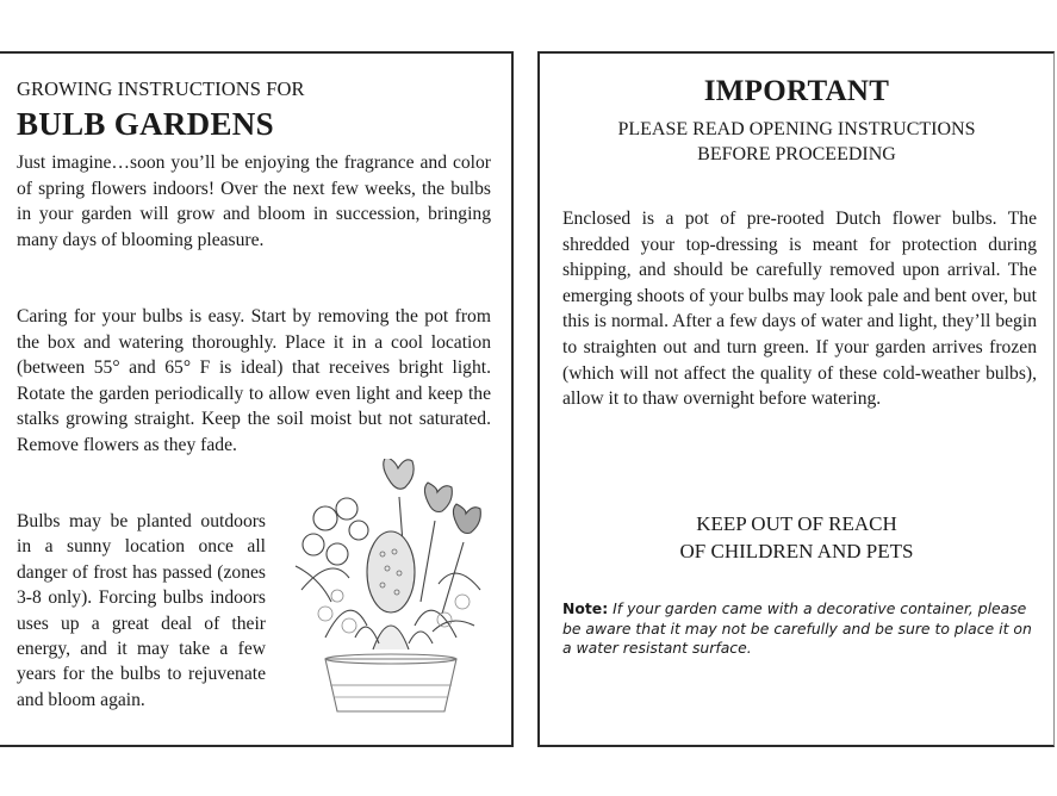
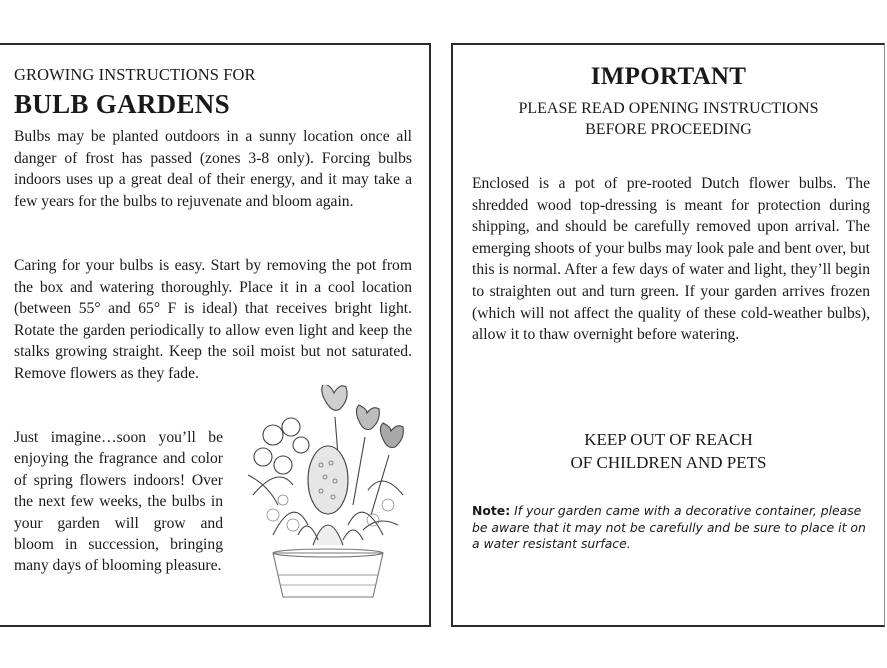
  GROWING INSTRUCTIONS FOR
  BULB GARDENS
- Just imagine…soon you’ll be enjoying the fragrance and color of spring flowers indoors! Over the next few weeks, the bulbs in your garden will grow and bloom in succession, bringing many days of blooming pleasure.
+ Bulbs may be planted outdoors in a sunny location once all danger of frost has passed (zones 3-8 only). Forcing bulbs indoors uses up a great deal of their energy, and it may take a few years for the bulbs to rejuvenate and bloom again.
  Caring for your bulbs is easy. Start by removing the pot from the box and watering thoroughly. Place it in a cool location (between 55° and 65° F is ideal) that receives bright light. Rotate the garden periodically to allow even light and keep the stalks growing straight. Keep the soil moist but not saturated. Remove flowers as they fade.
- Bulbs may be planted outdoors in a sunny location once all danger of frost has passed (zones 3-8 only). Forcing bulbs indoors uses up a great deal of their energy, and it may take a few years for the bulbs to rejuvenate and bloom again.
+ Just imagine…soon you’ll be enjoying the fragrance and color of spring flowers indoors! Over the next few weeks, the bulbs in your garden will grow and bloom in succession, bringing many days of blooming pleasure.
  IMPORTANT
  PLEASE READ OPENING INSTRUCTIONS
  BEFORE PROCEEDING
- Enclosed is a pot of pre-rooted Dutch flower bulbs. The shredded your top-dressing is meant for protection during shipping, and should be carefully removed upon arrival. The emerging shoots of your bulbs may look pale and bent over, but this is normal. After a few days of water and light, they’ll begin to straighten out and turn green. If your garden arrives frozen (which will not affect the quality of these cold-weather bulbs), allow it to thaw overnight before watering.
+ Enclosed is a pot of pre-rooted Dutch flower bulbs. The shredded wood top-dressing is meant for protection during shipping, and should be carefully removed upon arrival. The emerging shoots of your bulbs may look pale and bent over, but this is normal. After a few days of water and light, they’ll begin to straighten out and turn green. If your garden arrives frozen (which will not affect the quality of these cold-weather bulbs), allow it to thaw overnight before watering.
  KEEP OUT OF REACH
  OF CHILDREN AND PETS
  Note: If your garden came with a decorative container, please be aware that it may not be carefully and be sure to place it on a water resistant surface.
